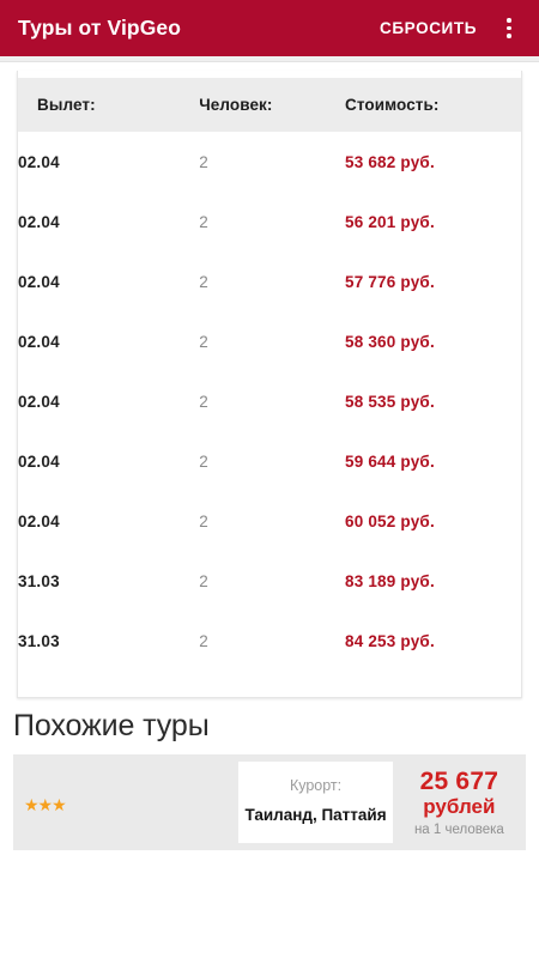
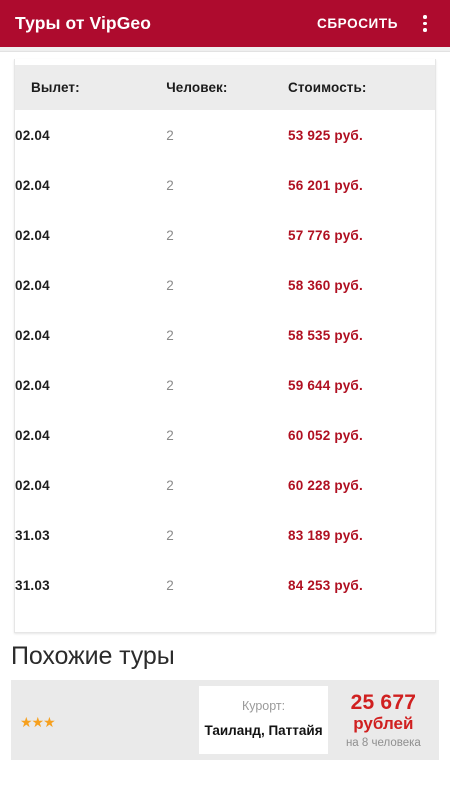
  Туры от VipGeo
  СБРОСИТЬ
  Вылет:	Человек:	Стоимость:
- 02.04	2	53 682 руб.
+ 02.04	2	53 925 руб.
  02.04	2	56 201 руб.
  02.04	2	57 776 руб.
  02.04	2	58 360 руб.
  02.04	2	58 535 руб.
  02.04	2	59 644 руб.
  02.04	2	60 052 руб.
+ 02.04	2	60 228 руб.
  31.03	2	83 189 руб.
  31.03	2	84 253 руб.
  Похожие туры
  ★★★
  Курорт:
  Таиланд, Паттайя
  25 677
  рублей
- на 1 человека
+ на 8 человека
